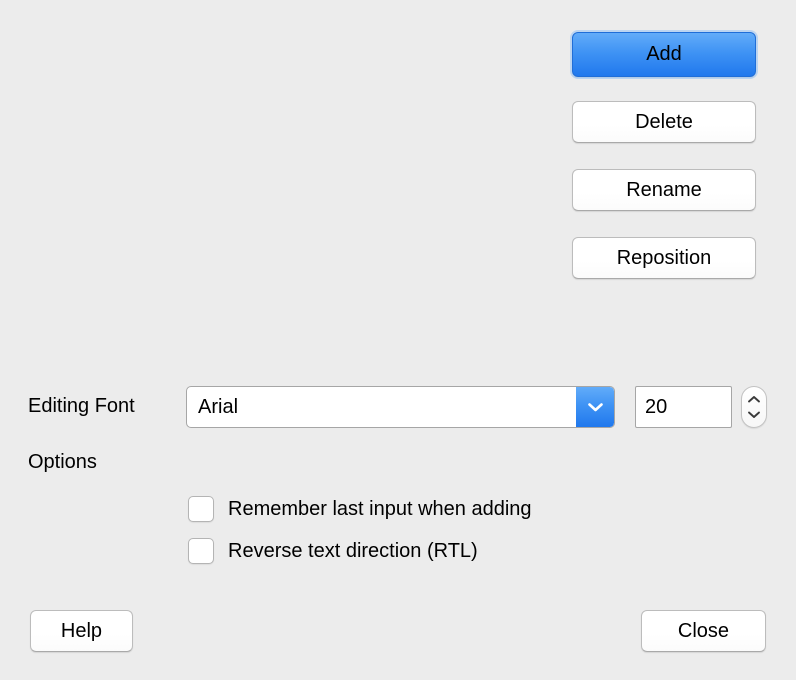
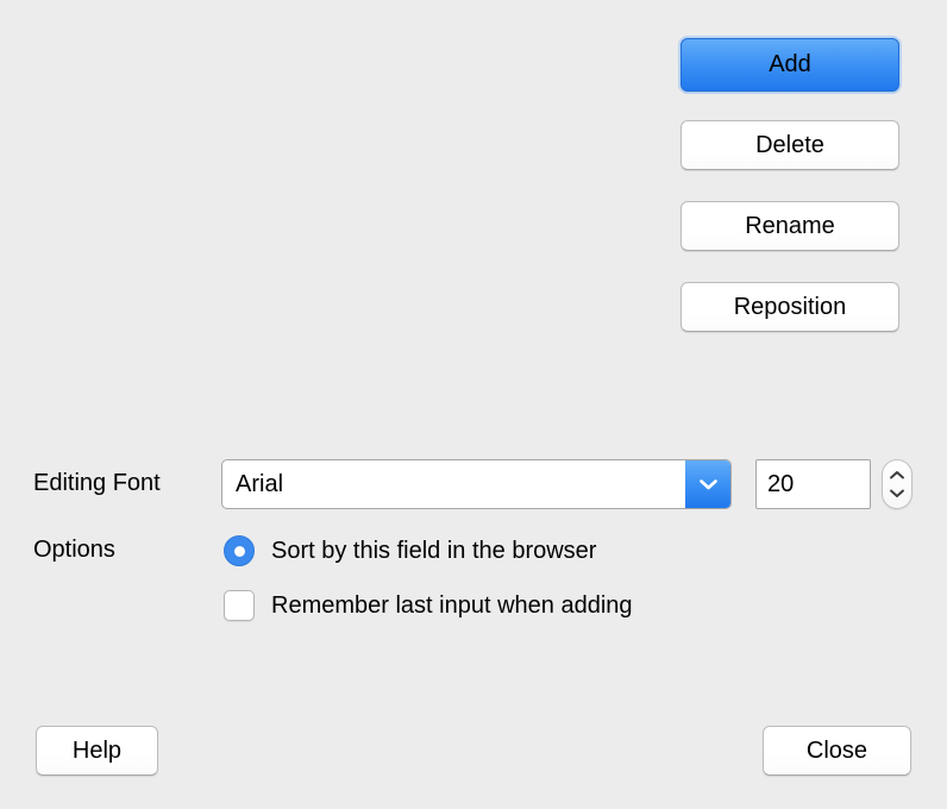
  Add
  Delete
  Rename
  Reposition
  Editing Font
  Arial
  20
  Options
+ Sort by this field in the browser
  Remember last input when adding
- Reverse text direction (RTL)
  Help
  Close
